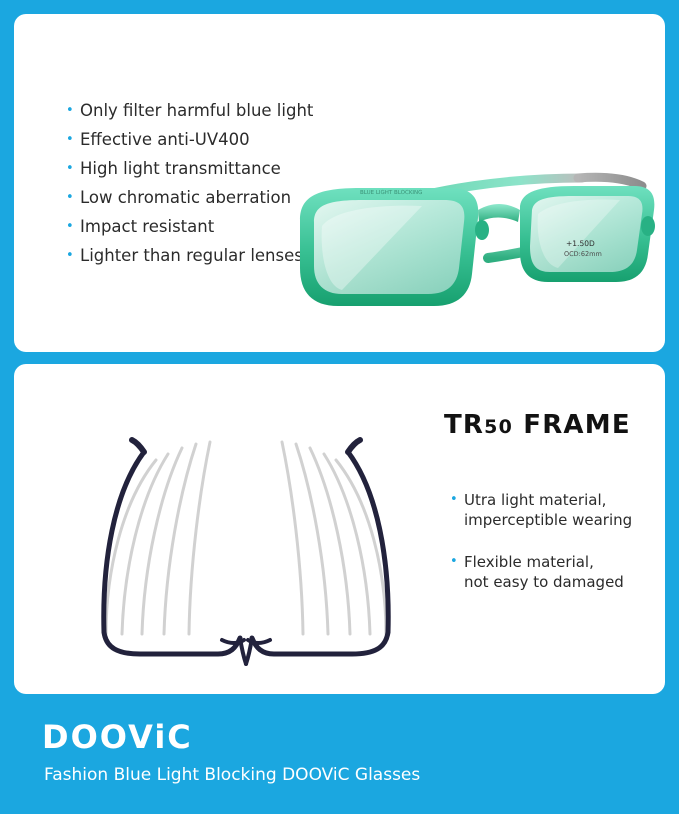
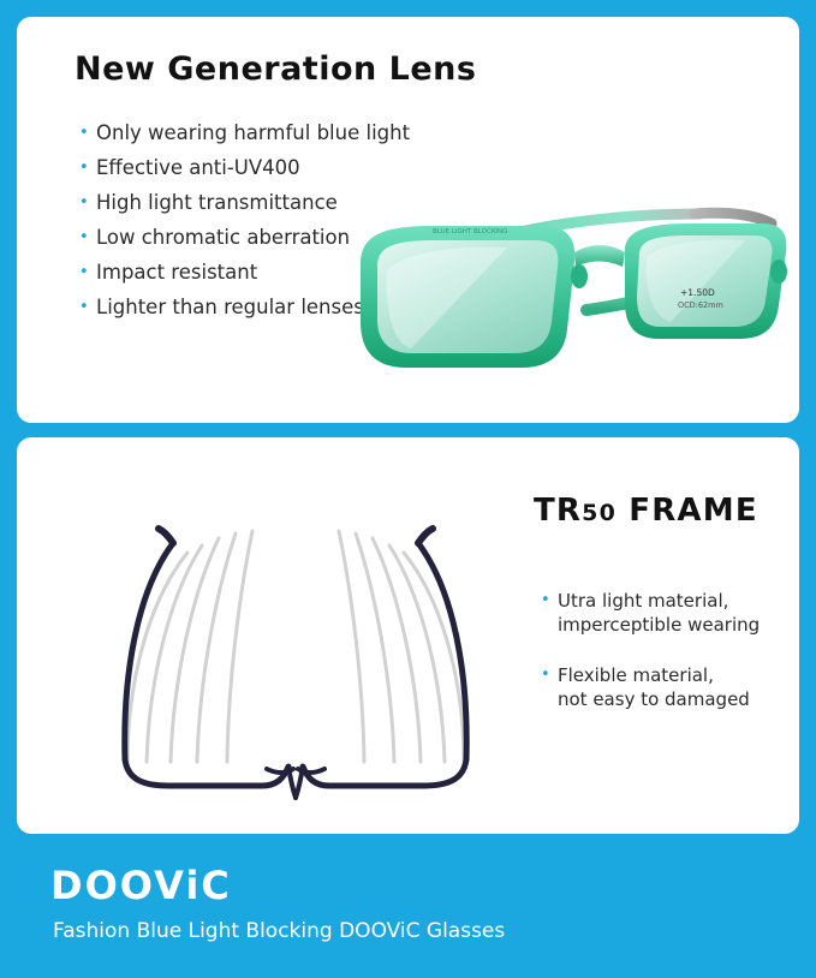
+ New Generation Lens
- Only filter harmful blue light
+ Only wearing harmful blue light
  Effective anti-UV400
  High light transmittance
  Low chromatic aberration
  Impact resistant
  Lighter than regular lenses
  +1.50D
  OCD:62mm
  TR50 FRAME
  Utra light material,
  imperceptible wearing
  Flexible material,
  not easy to damaged
  DOOViC
  Fashion Blue Light Blocking DOOViC Glasses
